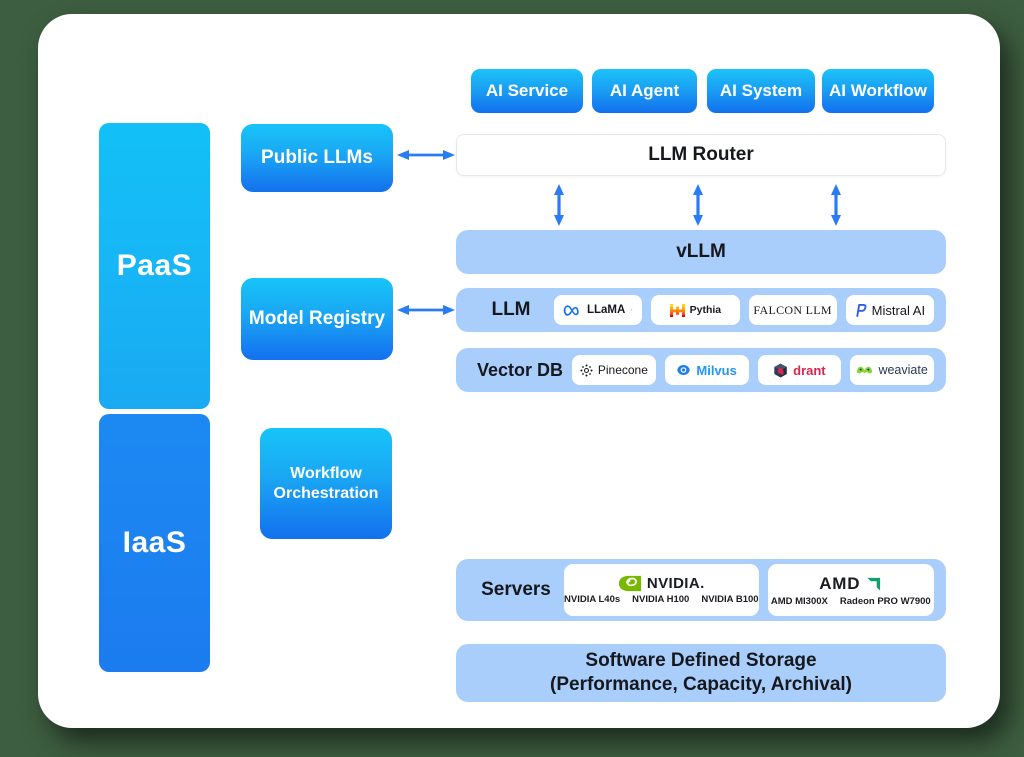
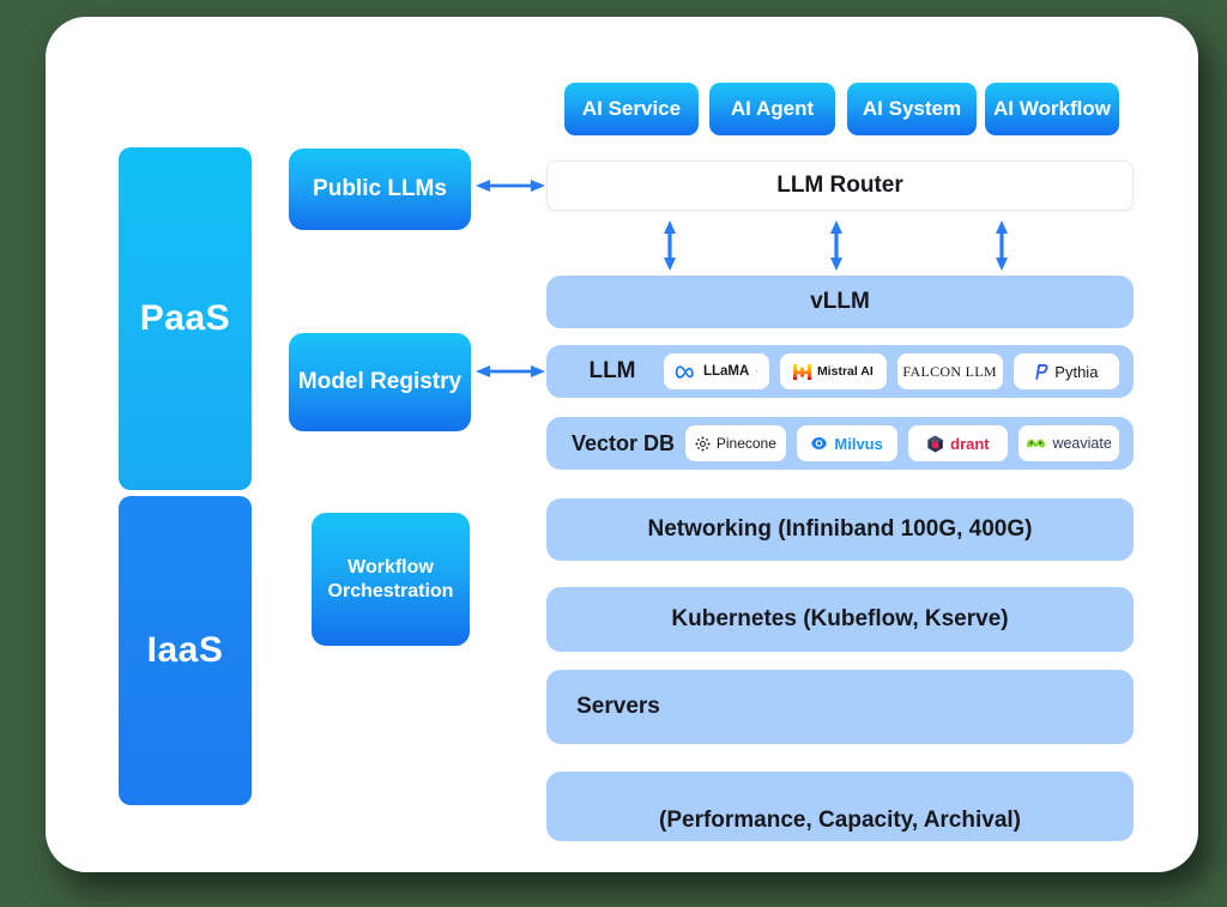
  PaaS
  IaaS
  Public LLMs
  Model Registry
  Workflow
  Orchestration
  AI Service
  AI Agent
  AI System
  AI Workflow
  LLM Router
  vLLM
  LLM
  LLaMA
  ·
- Pythia
+ Mistral AI
  FALCON LLM
- Mistral AI
+ Pythia
  Vector DB
  Pinecone
  Milvus
  drant
  weaviate
+ Networking (Infiniband 100G, 400G)
+ Kubernetes (Kubeflow, Kserve)
  Servers
- NVIDIA.
- NVIDIA L40s
- NVIDIA H100
- NVIDIA B100
- AMD
- AMD MI300X
- Radeon PRO W7900
- Software Defined Storage
  (Performance, Capacity, Archival)
